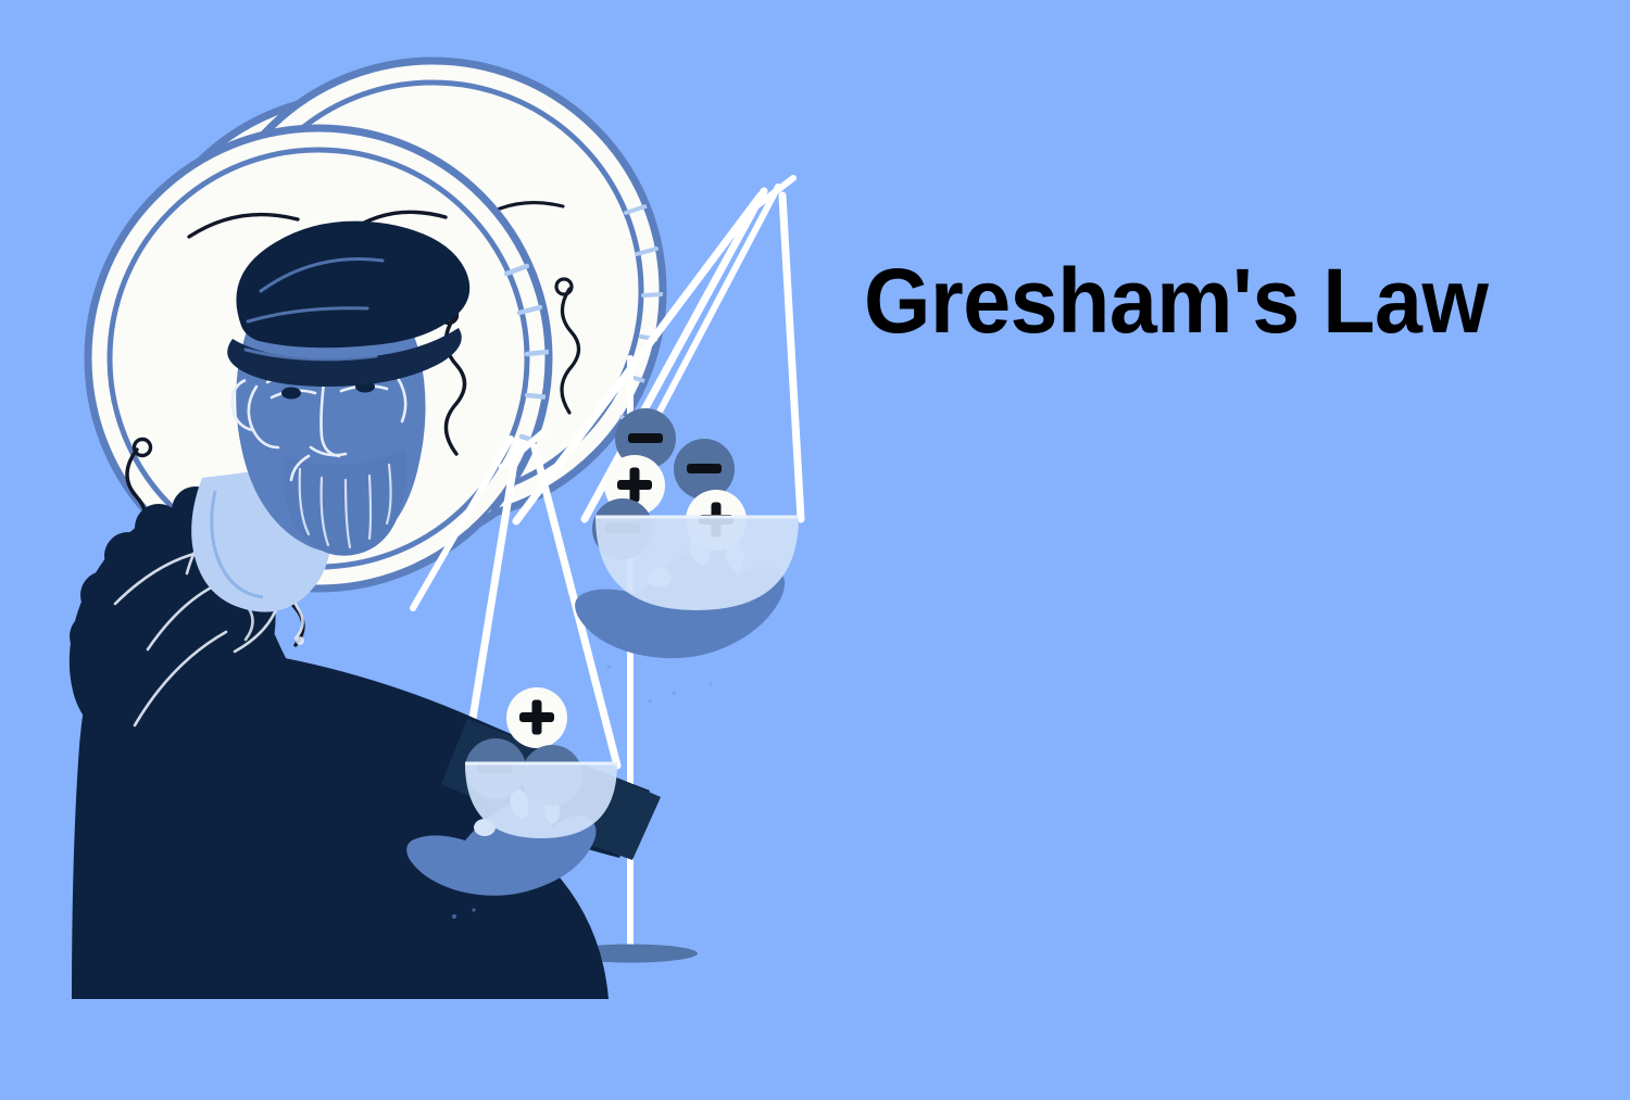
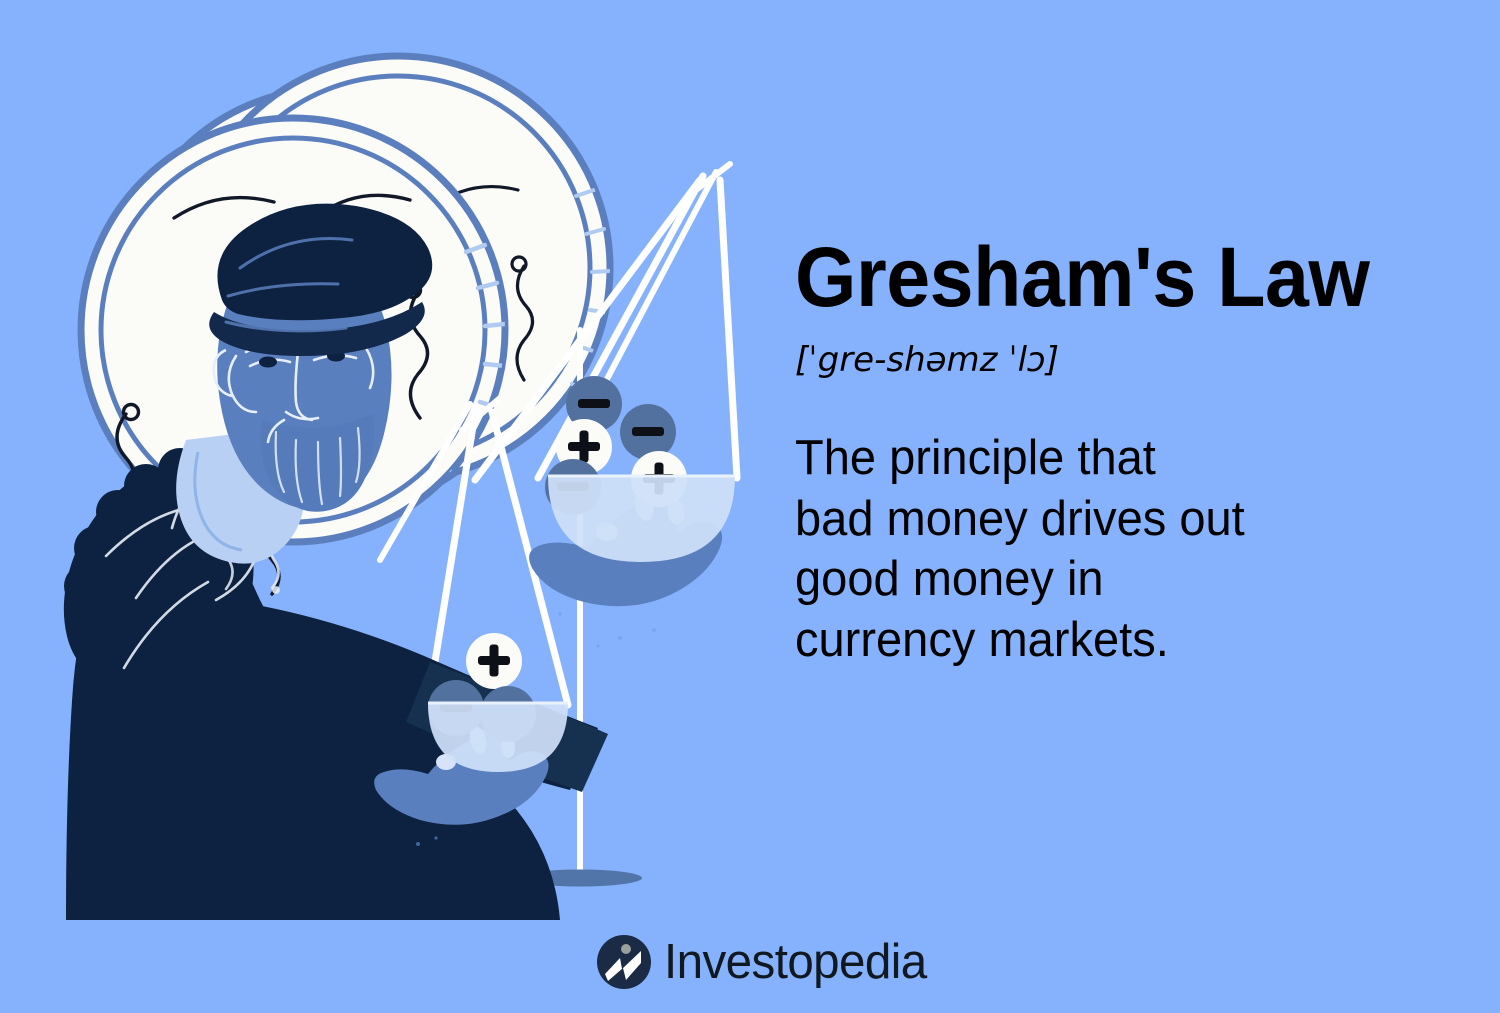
  Gresham's Law
+ [ˈgre-shəmz ˈlɔ]
+ The principle that
+ bad money drives out
+ good money in
+ currency markets.
+ Investopedia
